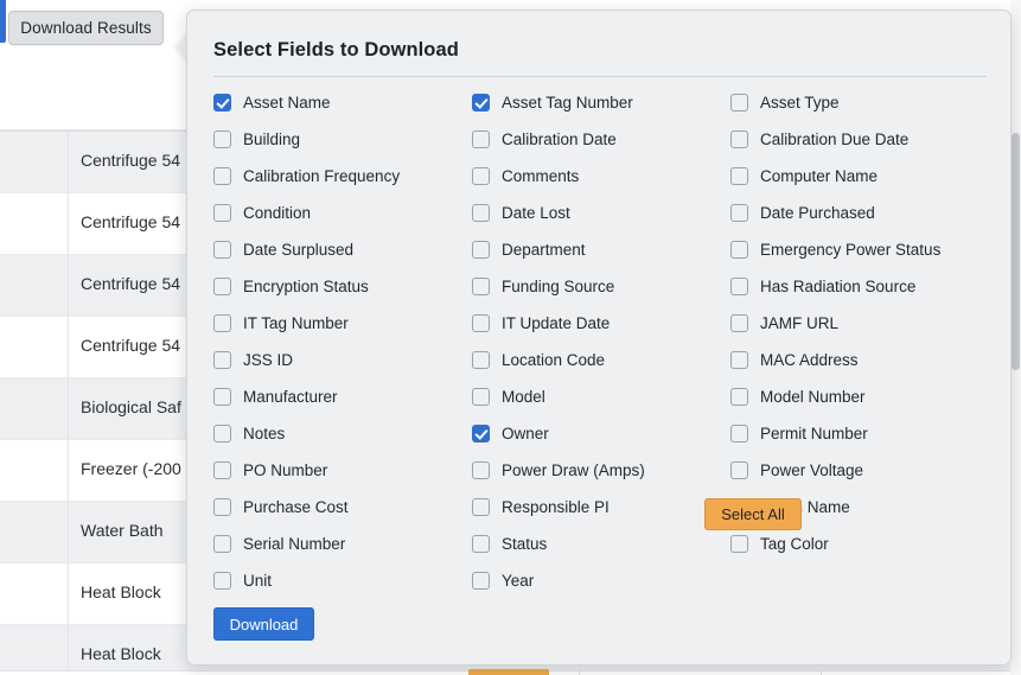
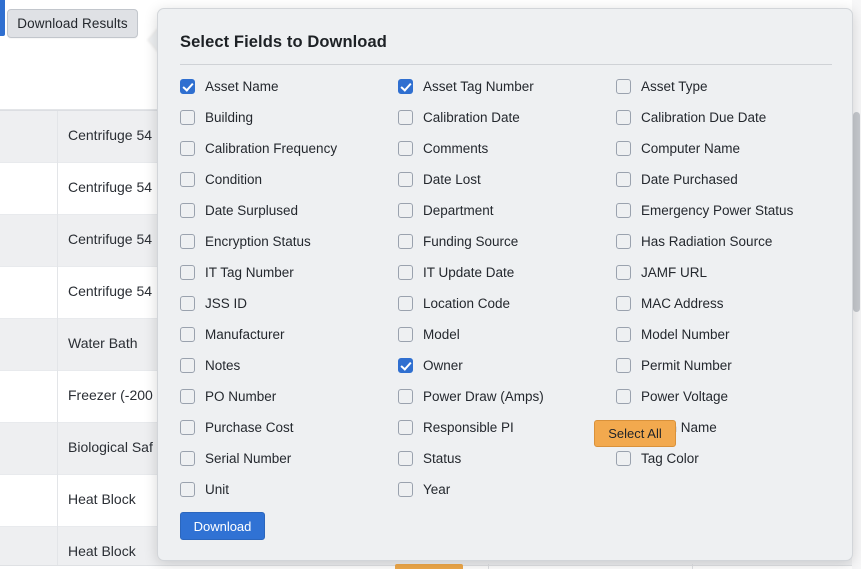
  Download Results
  Centrifuge 54
  Centrifuge 54
  Centrifuge 54
  Centrifuge 54
- Biological Saf
+ Water Bath
  Freezer (-200
- Water Bath
+ Biological Saf
  Heat Block
  Heat Block
  Select Fields to Download
  Asset Name
  Building
  Calibration Frequency
  Condition
  Date Surplused
  Encryption Status
  IT Tag Number
  JSS ID
  Manufacturer
  Notes
  PO Number
  Purchase Cost
  Serial Number
  Unit
  Asset Tag Number
  Calibration Date
  Comments
  Date Lost
  Department
  Funding Source
  IT Update Date
  Location Code
  Model
  Owner
  Power Draw (Amps)
  Responsible PI
  Status
  Year
  Asset Type
  Calibration Due Date
  Computer Name
  Date Purchased
  Emergency Power Status
  Has Radiation Source
  JAMF URL
  MAC Address
  Model Number
  Permit Number
  Power Voltage
  Tag Color
  Select All
  Download
